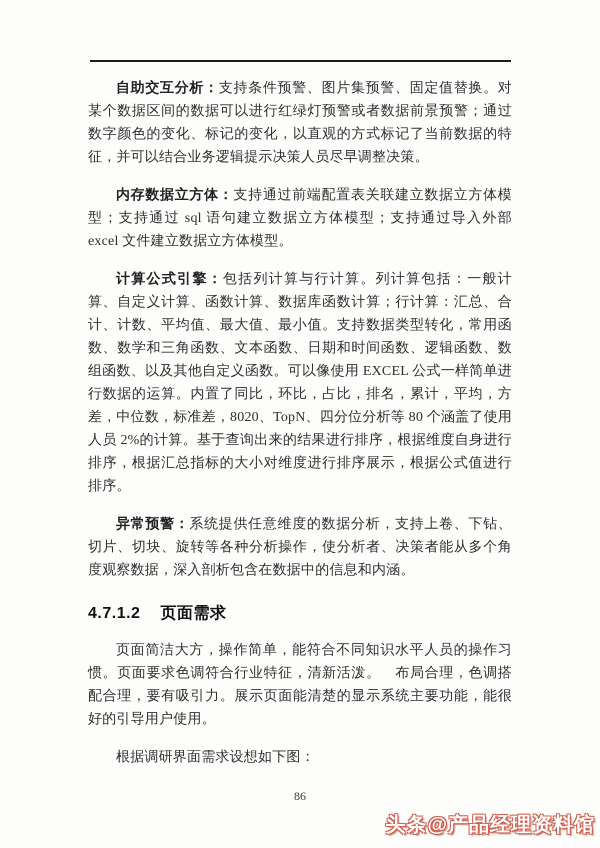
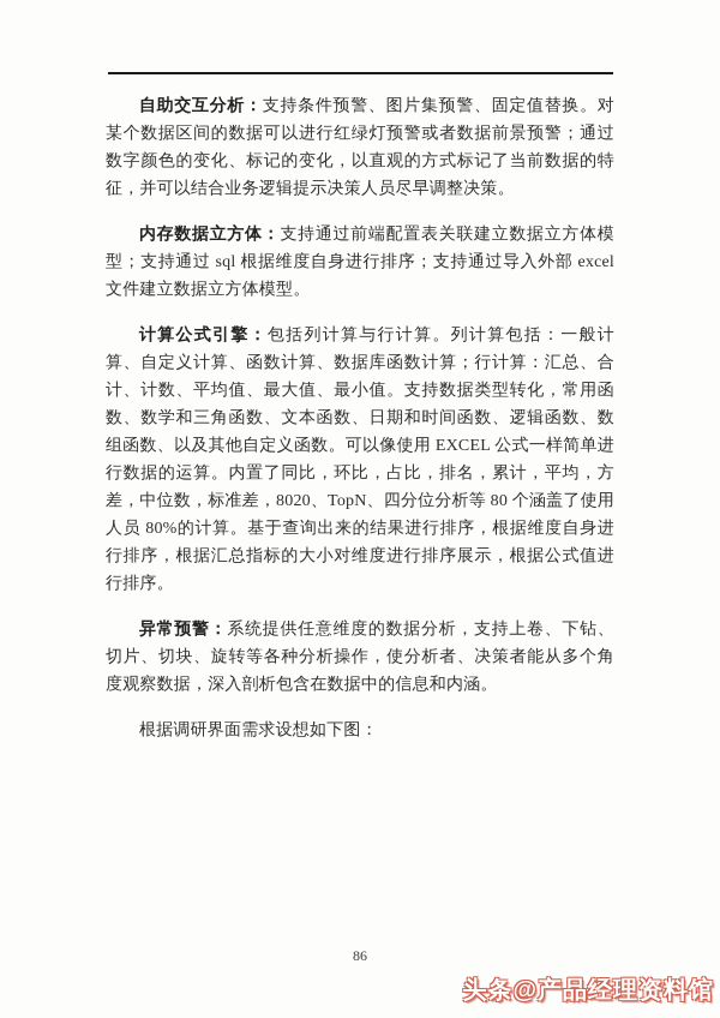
  自助交互分析：支持条件预警、图片集预警、固定值替换。对某个数据区间的数据可以进行红绿灯预警或者数据前景预警；通过数字颜色的变化、标记的变化，以直观的方式标记了当前数据的特征，并可以结合业务逻辑提示决策人员尽早调整决策。
- 内存数据立方体：支持通过前端配置表关联建立数据立方体模型；支持通过 sql 语句建立数据立方体模型；支持通过导入外部 excel 文件建立数据立方体模型。
+ 内存数据立方体：支持通过前端配置表关联建立数据立方体模型；支持通过 sql 根据维度自身进行排序；支持通过导入外部 excel 文件建立数据立方体模型。
- 计算公式引擎：包括列计算与行计算。列计算包括：一般计算、自定义计算、函数计算、数据库函数计算；行计算：汇总、合计、计数、平均值、最大值、最小值。支持数据类型转化，常用函数、数学和三角函数、文本函数、日期和时间函数、逻辑函数、数组函数、以及其他自定义函数。可以像使用 EXCEL 公式一样简单进行数据的运算。内置了同比，环比，占比，排名，累计，平均，方差，中位数，标准差，8020、TopN、四分位分析等 80 个涵盖了使用人员 2%的计算。基于查询出来的结果进行排序，根据维度自身进行排序，根据汇总指标的大小对维度进行排序展示，根据公式值进行排序。
+ 计算公式引擎：包括列计算与行计算。列计算包括：一般计算、自定义计算、函数计算、数据库函数计算；行计算：汇总、合计、计数、平均值、最大值、最小值。支持数据类型转化，常用函数、数学和三角函数、文本函数、日期和时间函数、逻辑函数、数组函数、以及其他自定义函数。可以像使用 EXCEL 公式一样简单进行数据的运算。内置了同比，环比，占比，排名，累计，平均，方差，中位数，标准差，8020、TopN、四分位分析等 80 个涵盖了使用人员 80%的计算。基于查询出来的结果进行排序，根据维度自身进行排序，根据汇总指标的大小对维度进行排序展示，根据公式值进行排序。
  异常预警：系统提供任意维度的数据分析，支持上卷、下钻、切片、切块、旋转等各种分析操作，使分析者、决策者能从多个角度观察数据，深入剖析包含在数据中的信息和内涵。
- 4.7.1.2 页面需求
- 页面简洁大方，操作简单，能符合不同知识水平人员的操作习惯。页面要求色调符合行业特征，清新活泼。 布局合理，色调搭配合理，要有吸引力。展示页面能清楚的显示系统主要功能，能很好的引导用户使用。
  根据调研界面需求设想如下图：
  86
  头条@产品经理资料馆
